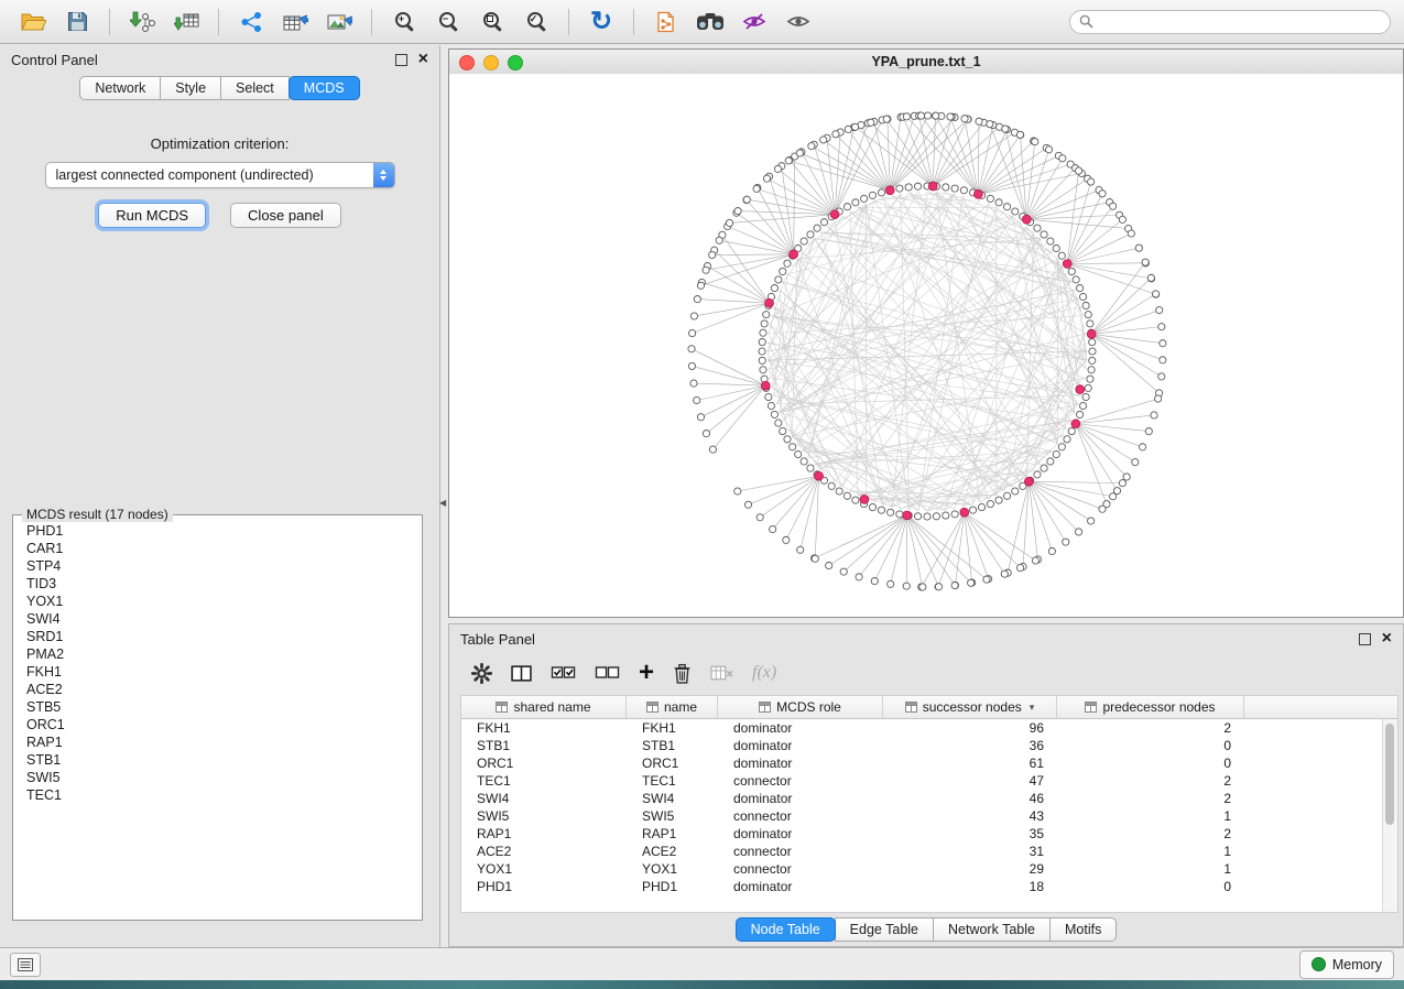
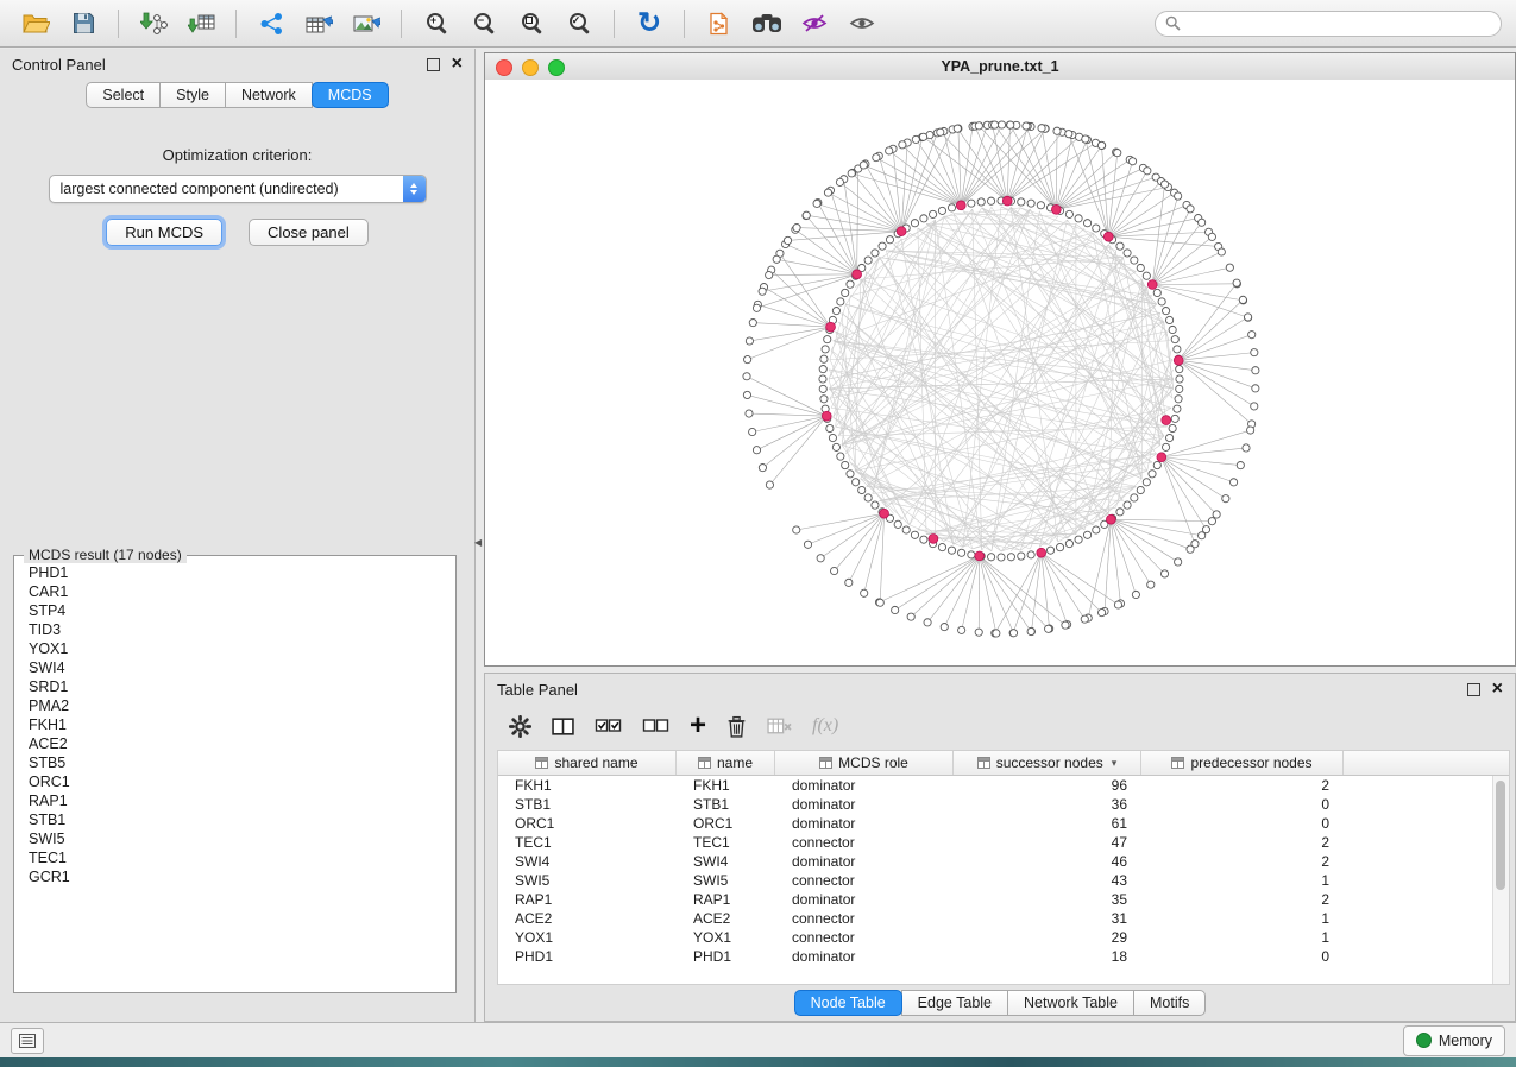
  +
  −
  ✓
  ↻
  Control Panel
  ×
- Network
+ Select
  Style
- Select
+ Network
  MCDS
  Optimization criterion:
  largest connected component (undirected)
  Run MCDS
  Close panel
  MCDS result (17 nodes)
  PHD1
  CAR1
  STP4
  TID3
  YOX1
  SWI4
  SRD1
  PMA2
  FKH1
  ACE2
  STB5
  ORC1
  RAP1
  STB1
  SWI5
  TEC1
+ GCR1
  ◀
  YPA_prune.txt_1
  Table Panel
  ×
  +
  f(x)
  shared name
  name
  MCDS role
  successor nodes
  ▾
  predecessor nodes
  FKH1
  FKH1
  dominator
  96
  2
  STB1
  STB1
  dominator
  36
  0
  ORC1
  ORC1
  dominator
  61
  0
  TEC1
  TEC1
  connector
  47
  2
  SWI4
  SWI4
  dominator
  46
  2
  SWI5
  SWI5
  connector
  43
  1
  RAP1
  RAP1
  dominator
  35
  2
  ACE2
  ACE2
  connector
  31
  1
  YOX1
  YOX1
  connector
  29
  1
  PHD1
  PHD1
  dominator
  18
  0
  Node Table
  Edge Table
  Network Table
  Motifs
  Memory
